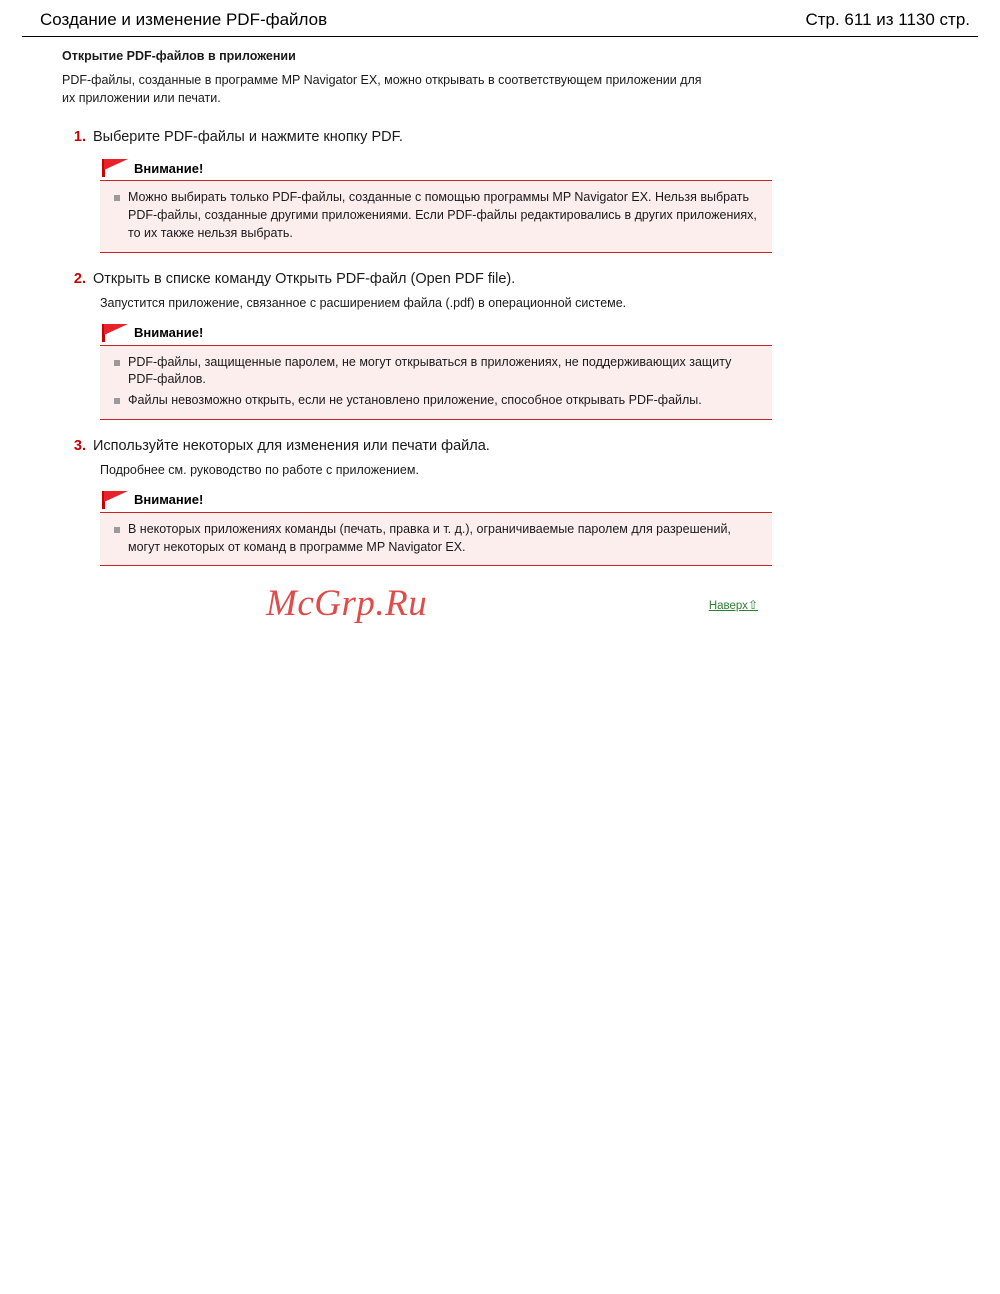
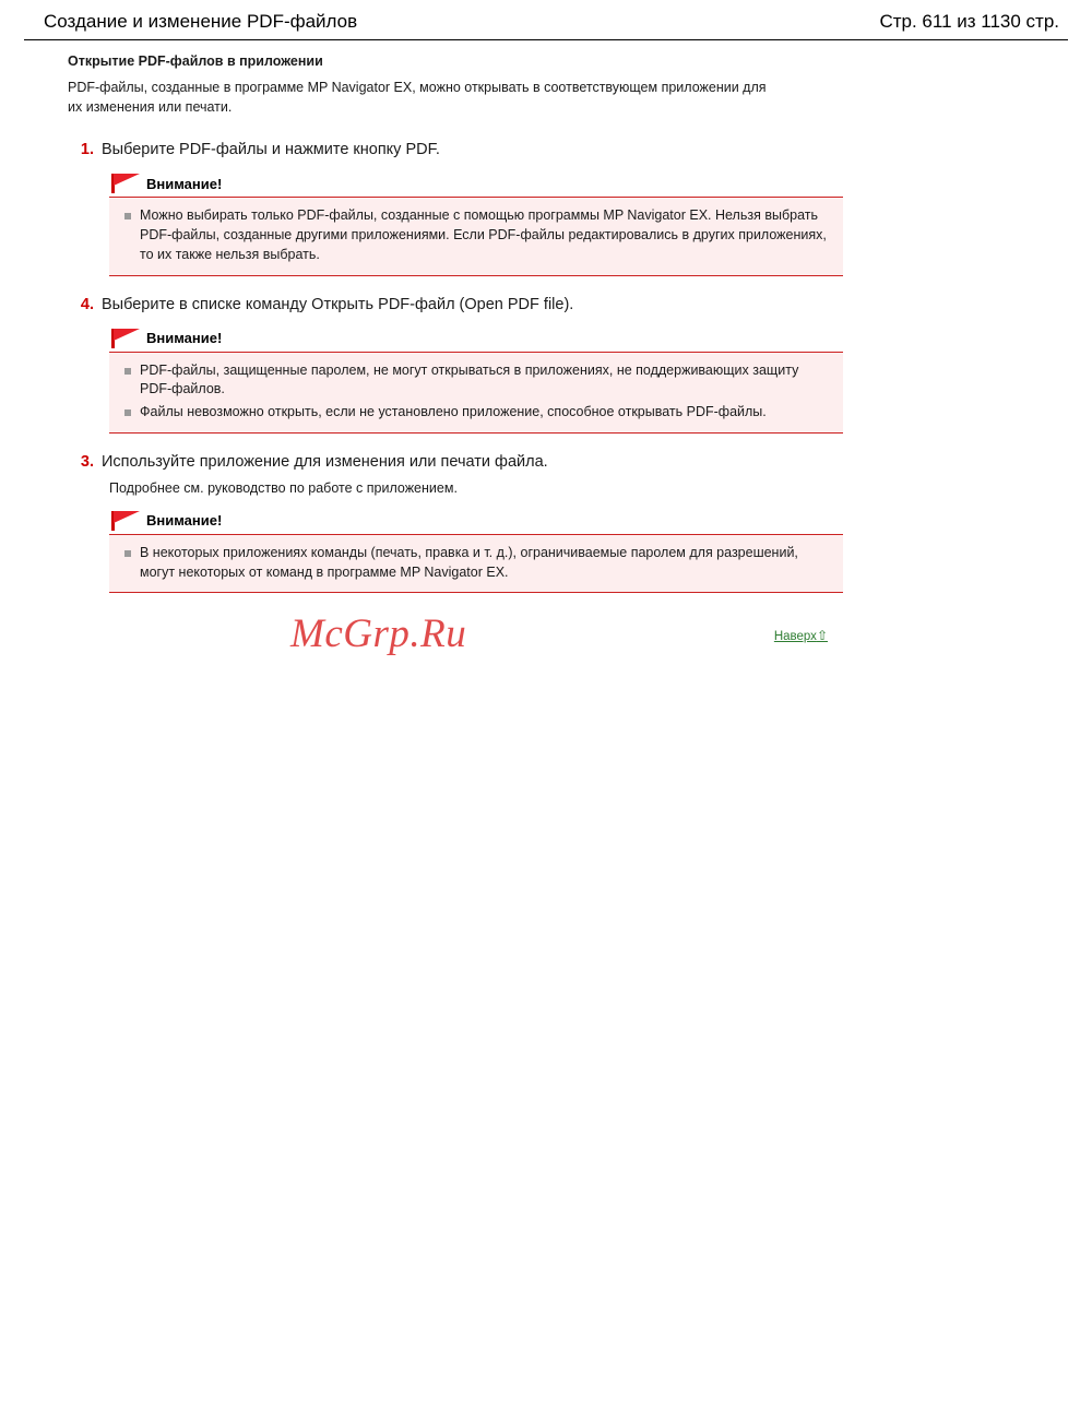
  Создание и изменение PDF-файлов
  Стр. 611 из 1130 стр.
  Открытие PDF-файлов в приложении
- PDF-файлы, созданные в программе MP Navigator EX, можно открывать в соответствующем приложении для их приложении или печати.
+ PDF-файлы, созданные в программе MP Navigator EX, можно открывать в соответствующем приложении для их изменения или печати.
  1.
  Выберите PDF-файлы и нажмите кнопку PDF.
  Внимание!
  Можно выбирать только PDF-файлы, созданные с помощью программы MP Navigator EX. Нельзя выбрать PDF-файлы, созданные другими приложениями. Если PDF-файлы редактировались в других приложениях, то их также нельзя выбрать.
- 2.
+ 4.
- Открыть в списке команду Открыть PDF-файл (Open PDF file).
+ Выберите в списке команду Открыть PDF-файл (Open PDF file).
- Запустится приложение, связанное с расширением файла (.pdf) в операционной системе.
  Внимание!
  PDF-файлы, защищенные паролем, не могут открываться в приложениях, не поддерживающих защиту PDF-файлов.
  Файлы невозможно открыть, если не установлено приложение, способное открывать PDF-файлы.
  3.
- Используйте некоторых для изменения или печати файла.
+ Используйте приложение для изменения или печати файла.
  Подробнее см. руководство по работе с приложением.
  Внимание!
  В некоторых приложениях команды (печать, правка и т. д.), ограничиваемые паролем для разрешений, могут некоторых от команд в программе MP Navigator EX.
  McGrp.Ru
  Наверх⇧
